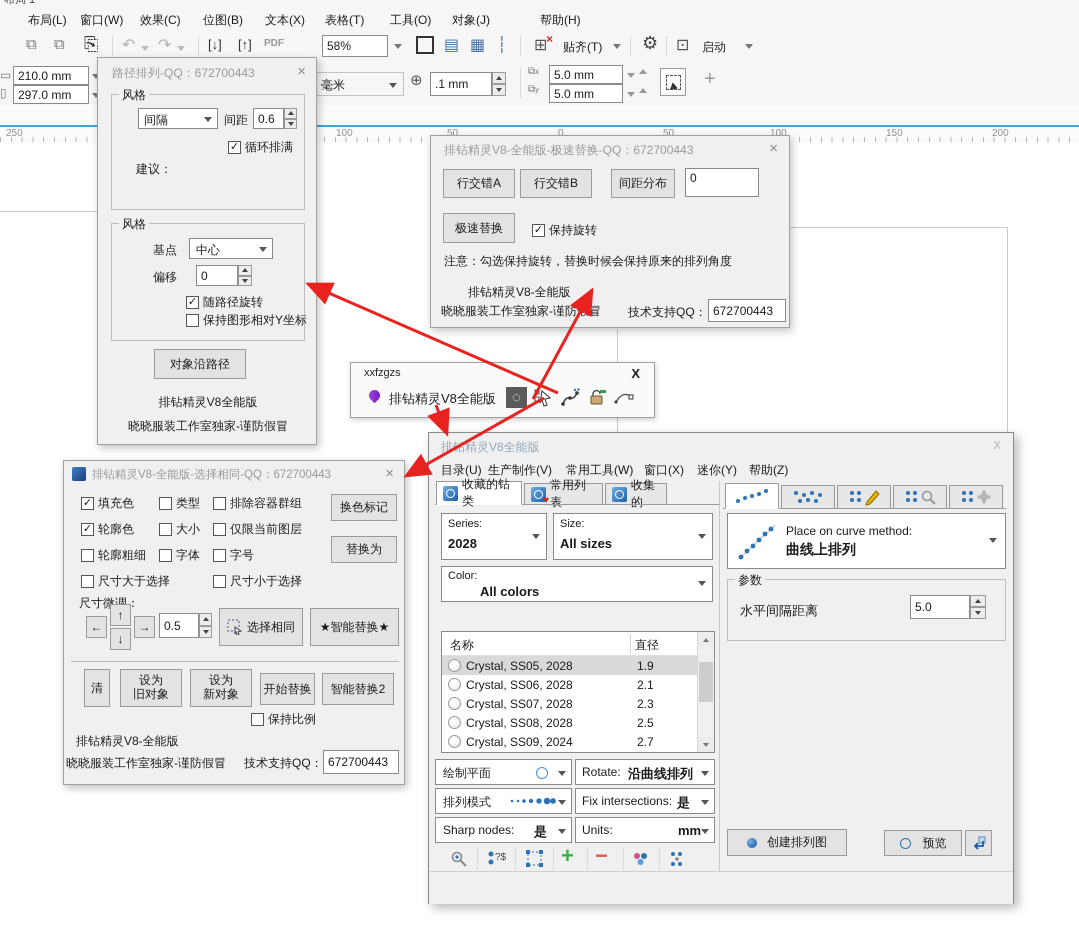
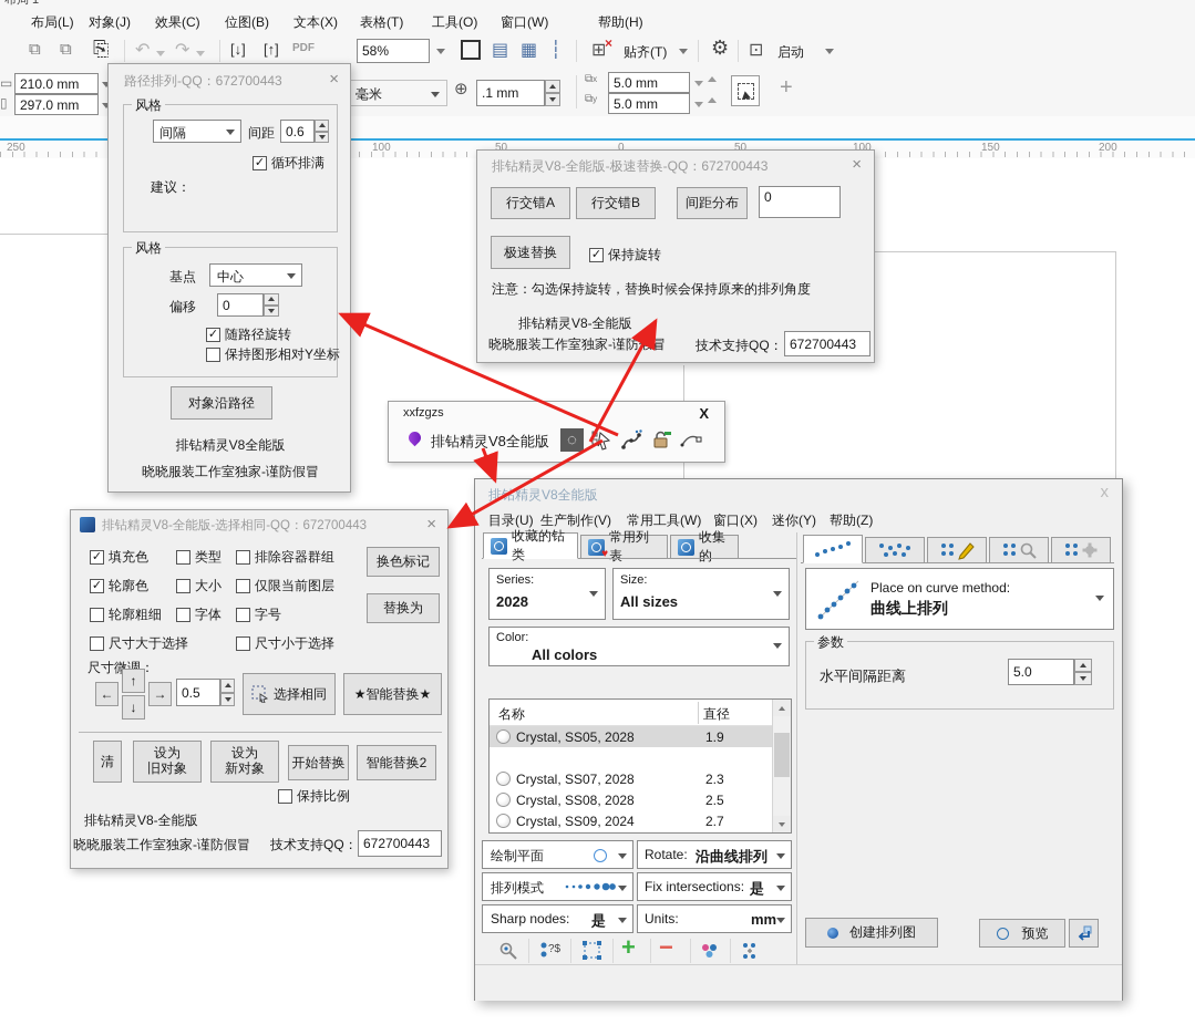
  布局 1
  布局(L)
- 窗口(W)
+ 对象(J)
  效果(C)
  位图(B)
  文本(X)
  表格(T)
  工具(O)
- 对象(J)
+ 窗口(W)
  帮助(H)
  ⧉
  ⧉
  ⎘
  ↶
  ↷
  [↓]
  [↑]
  PDF
  58%
  ▤
  ▦
  ┆
  ⊞
  ×
  贴齐(T)
  ⚙
  ⊡
  启动
  ▭
  ▯
  210.0 mm
  297.0 mm
  毫米
  ⊕
  .1 mm
  ⧉x
  ⧉y
  5.0 mm
  5.0 mm
  +
  250
  100
  50
  0
  50
  100
  150
  200
  路径排列-QQ：672700443
  ×
  风格
  间隔
  间距
  0.6
  循环排满
  建议：
  风格
  基点
  中心
  偏移
  0
  随路径旋转
  保持图形相对Y坐标
  对象沿路径
  排钻精灵V8全能版
  晓晓服装工作室独家-谨防假冒
  排钻精灵V8-全能版-极速替换-QQ：672700443
  ×
  行交错A
  行交错B
  间距分布
  0
  极速替换
  保持旋转
  注意：勾选保持旋转，替换时候会保持原来的排列角度
  排钻精灵V8-全能版
  晓晓服装工作室独家-谨防假冒
  技术支持QQ：
  672700443
  xxfzgzs
  X
  排钻精灵V8全能版
  ◌
  排钻精灵V8-全能版-选择相同-QQ：672700443
  ×
  填充色
  类型
  排除容器群组
  换色标记
  轮廓色
  大小
  仅限当前图层
  替换为
  轮廓粗细
  字体
  字号
  尺寸大于选择
  尺寸小于选择
  尺寸微调：
  ←
  ↑
  ↓
  →
  0.5
  选择相同
  ★智能替换★
  清
  设为
  旧对象
  设为
  新对象
  开始替换
  智能替换2
  保持比例
  排钻精灵V8-全能版
  晓晓服装工作室独家-谨防假冒
  技术支持QQ：
  672700443
  排精灵V8全能版
  x
  目录(U)
  生产制作(V)
  常用工具(W)
  窗口(X)
  迷你(Y)
  帮助(Z)
  收藏的钻类
  ♥
  常用列表
  收集的
  Series:
  2028
  Size:
  All sizes
  Color:
  All colors
  名称
  直径
  Crystal, SS05, 2028
  1.9
- Crystal, SS06, 2028
- 2.1
  Crystal, SS07, 2028
  2.3
  Crystal, SS08, 2028
  2.5
  Crystal, SS09, 2024
  2.7
  绘制平面
  Rotate:
  沿曲线排列
  排列模式
  Fix intersections:
  是
  Sharp nodes:
  是
  Units:
  mm
  ?$
  +
  −
  Place on curve method:
  曲线上排列
  参数
  水平间隔距离
  5.0
  创建排列图
  预览
